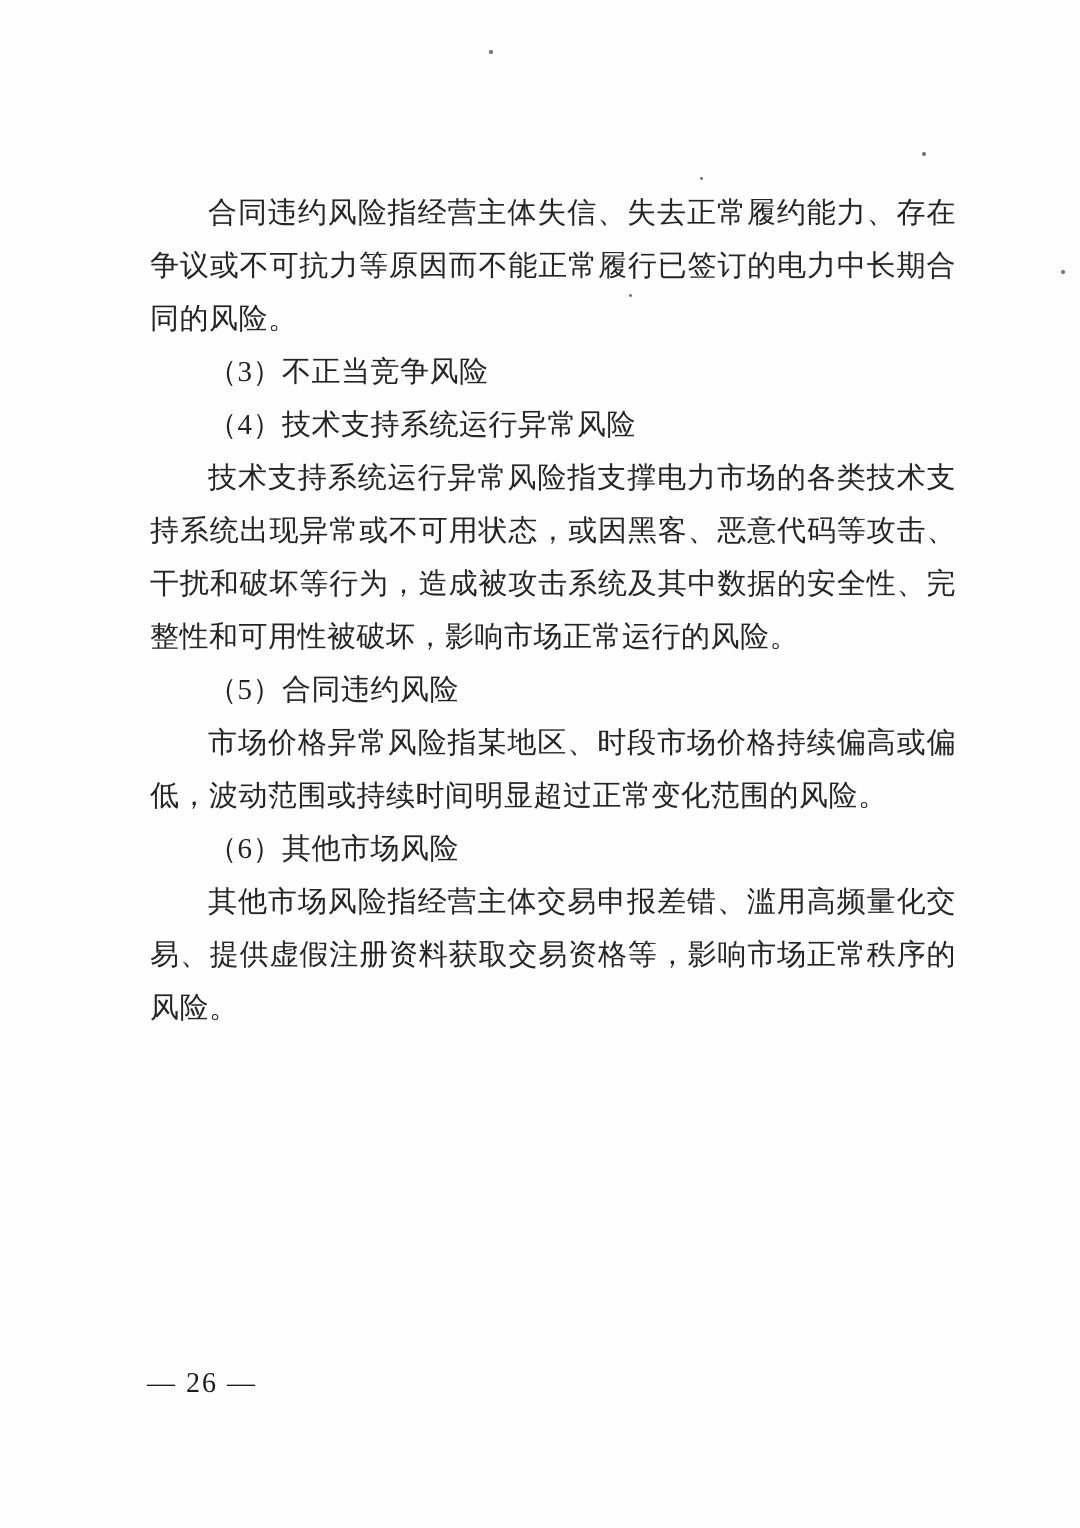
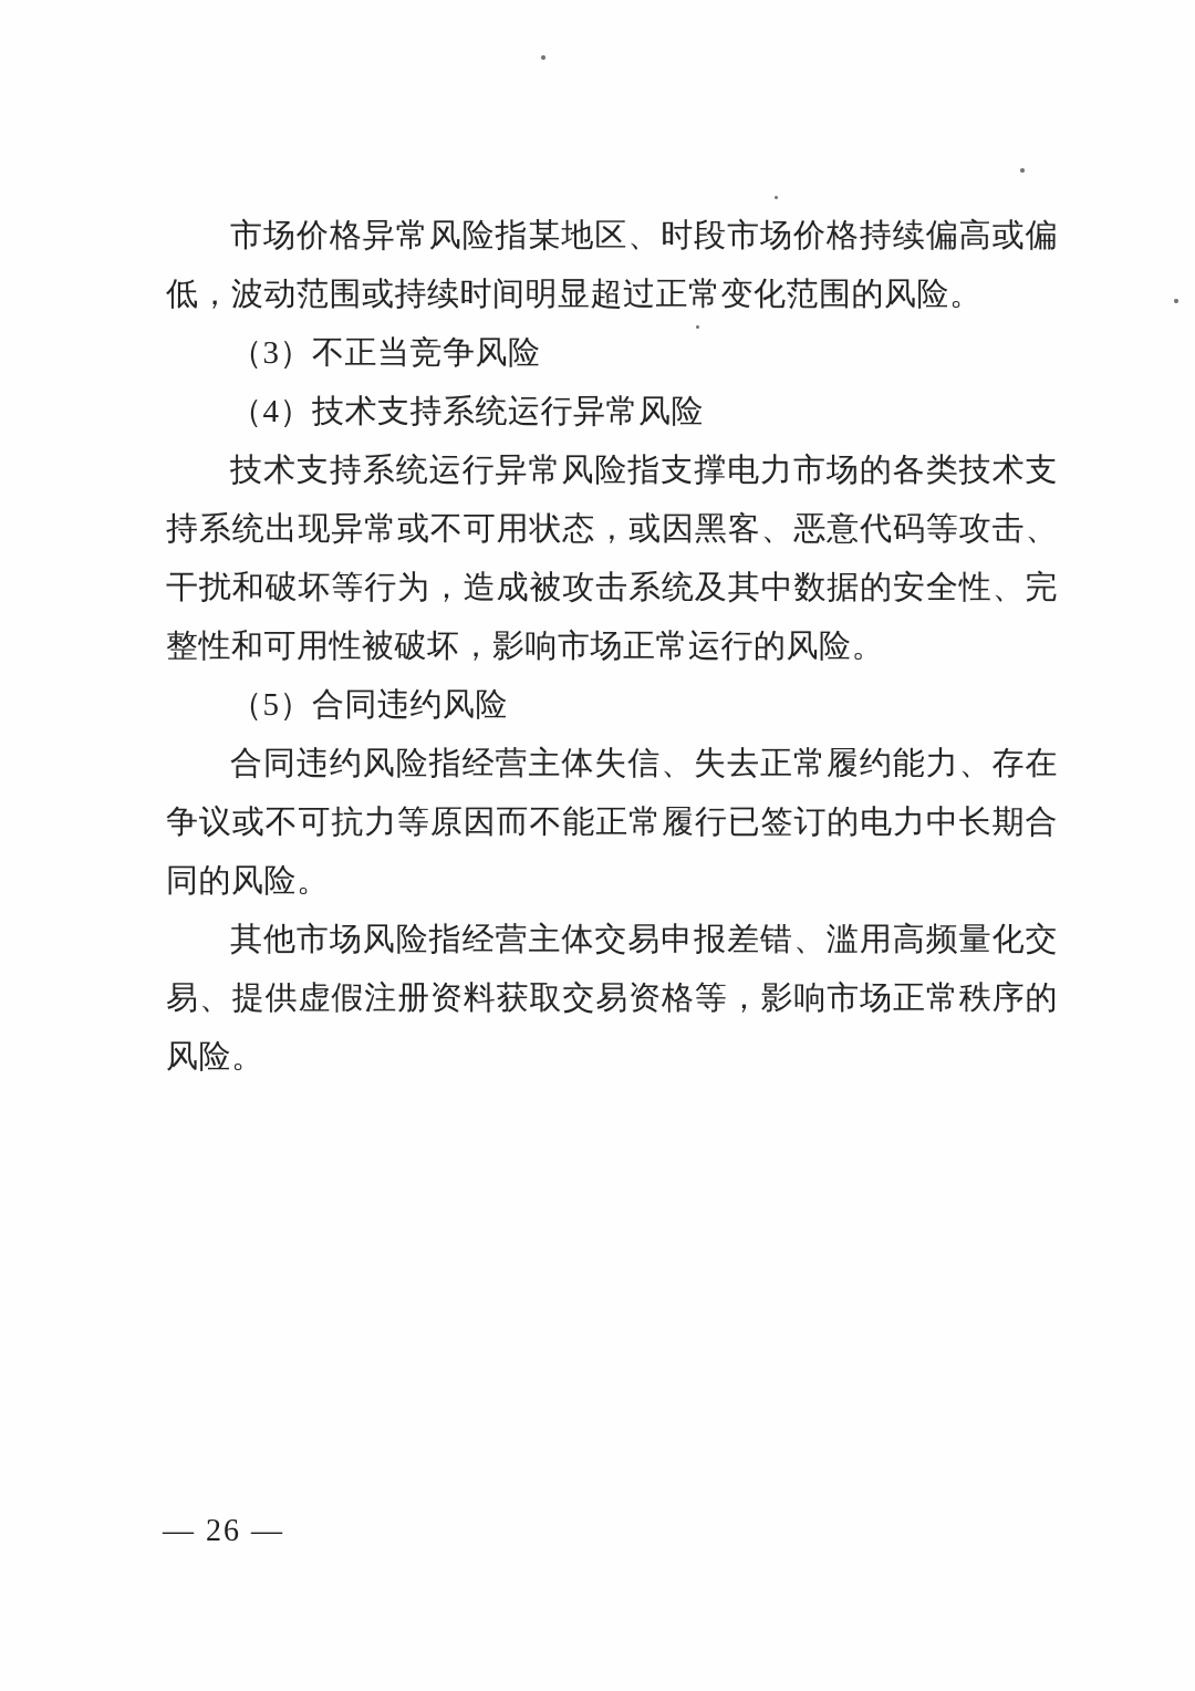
- 合同违约风险指经营主体失信、失去正常履约能力、存在争议或不可抗力等原因而不能正常履行已签订的电力中长期合同的风险。
+ 市场价格异常风险指某地区、时段市场价格持续偏高或偏低，波动范围或持续时间明显超过正常变化范围的风险。
  （3）不正当竞争风险
  （4）技术支持系统运行异常风险
  技术支持系统运行异常风险指支撑电力市场的各类技术支持系统出现异常或不可用状态，或因黑客、恶意代码等攻击、干扰和破坏等行为，造成被攻击系统及其中数据的安全性、完整性和可用性被破坏，影响市场正常运行的风险。
  （5）合同违约风险
- 市场价格异常风险指某地区、时段市场价格持续偏高或偏低，波动范围或持续时间明显超过正常变化范围的风险。
+ 合同违约风险指经营主体失信、失去正常履约能力、存在争议或不可抗力等原因而不能正常履行已签订的电力中长期合同的风险。
- （6）其他市场风险
  其他市场风险指经营主体交易申报差错、滥用高频量化交易、提供虚假注册资料获取交易资格等，影响市场正常秩序的风险。
  — 26 —
